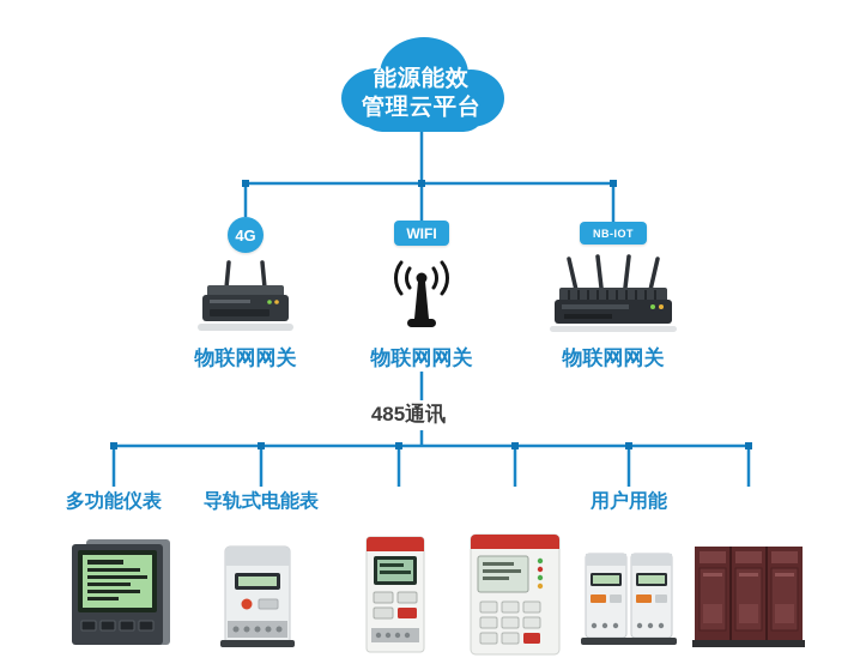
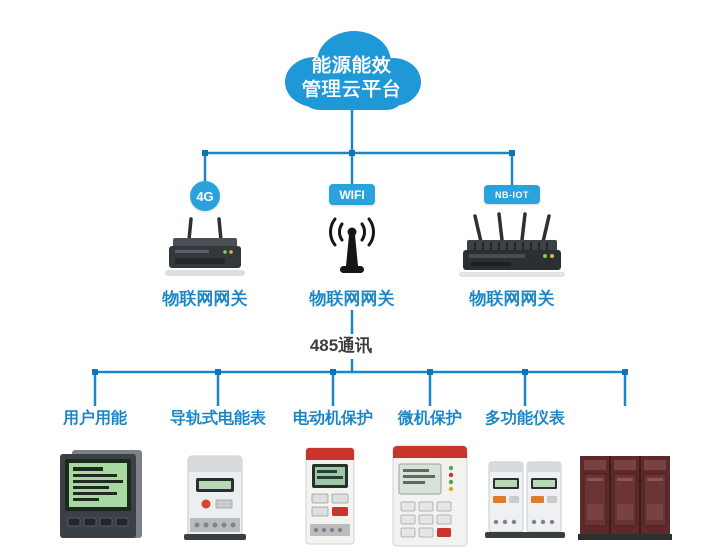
  能源能效
  管理云平台
  4G
  WIFI
  NB-IOT
  物联网网关
  物联网网关
  物联网网关
  485通讯
- 多功能仪表
+ 用户用能
  导轨式电能表
+ 电动机保护
+ 微机保护
- 用户用能
+ 多功能仪表
